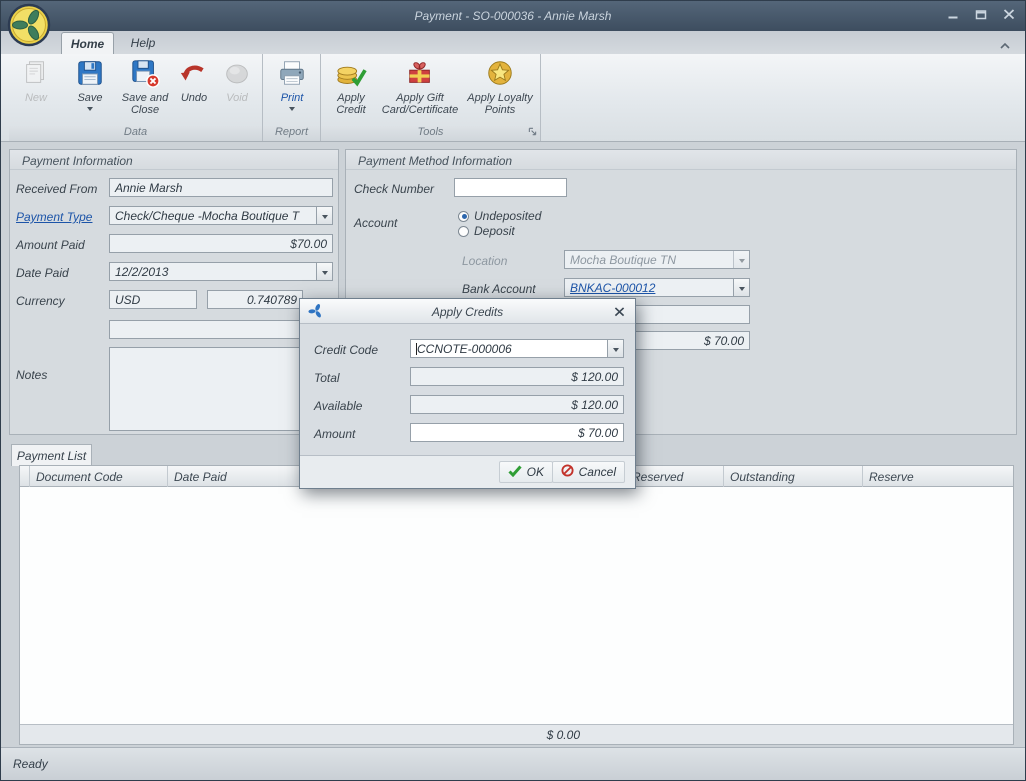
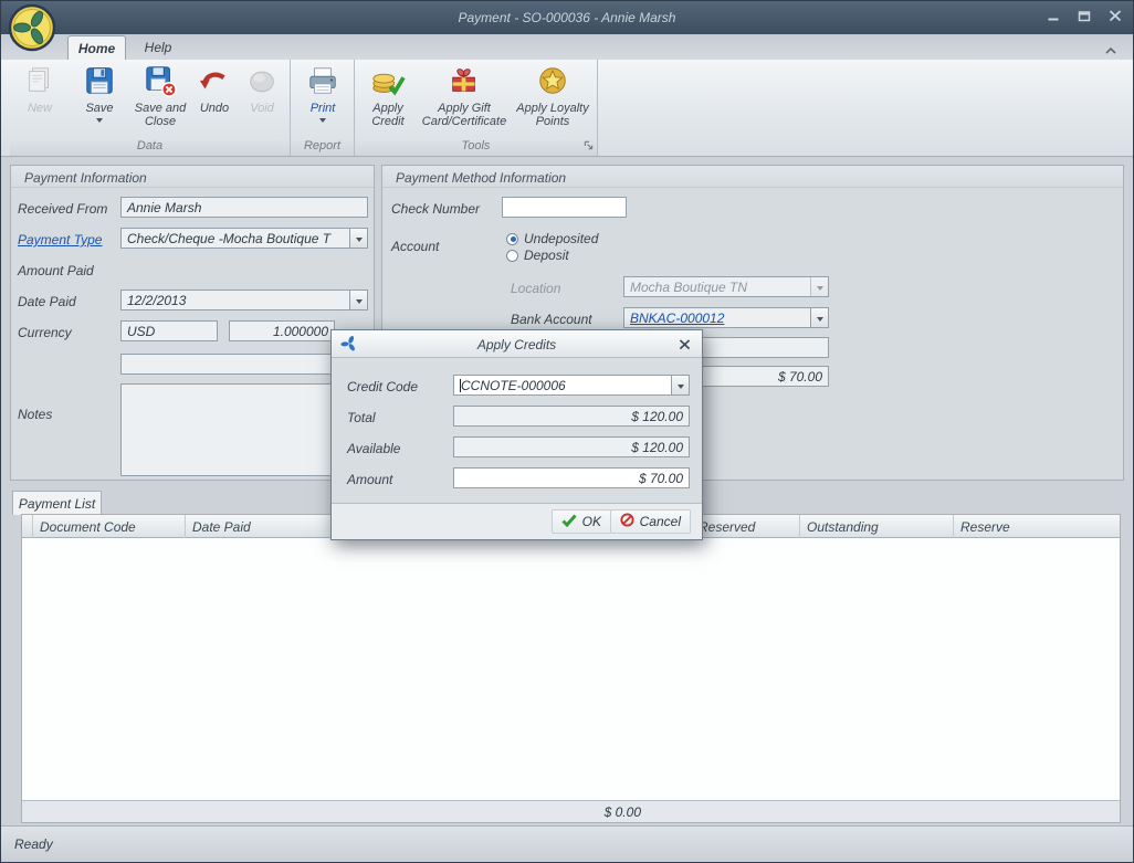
  Payment - SO-000036 - Annie Marsh
  Home
  Help
  New
  Save
  Save and Close
  Undo
  Void
  Data
  Print
  Report
  Apply Credit
  Apply Gift Card/Certificate
  Apply Loyalty Points
  Tools
  Payment Information
  Received From
  Annie Marsh
  Payment Type
  Check/Cheque -Mocha Boutique T
  Amount Paid
- $70.00
  Date Paid
  12/2/2013
  Currency
  USD
- 0.740789
+ 1.000000
  Notes
  Payment Method Information
  Check Number
  Account
  Undeposited
  Deposit
  Location
  Mocha Boutique TN
  Bank Account
  BNKAC-000012
  $ 70.00
  Payment List
  Document Code
  Date Paid
  Reserved
  Outstanding
  Reserve
  $ 0.00
  Ready
  Apply Credits
  Credit Code
  CCNOTE-000006
  Total
  $ 120.00
  Available
  $ 120.00
  Amount
  $ 70.00
  OK
  Cancel
